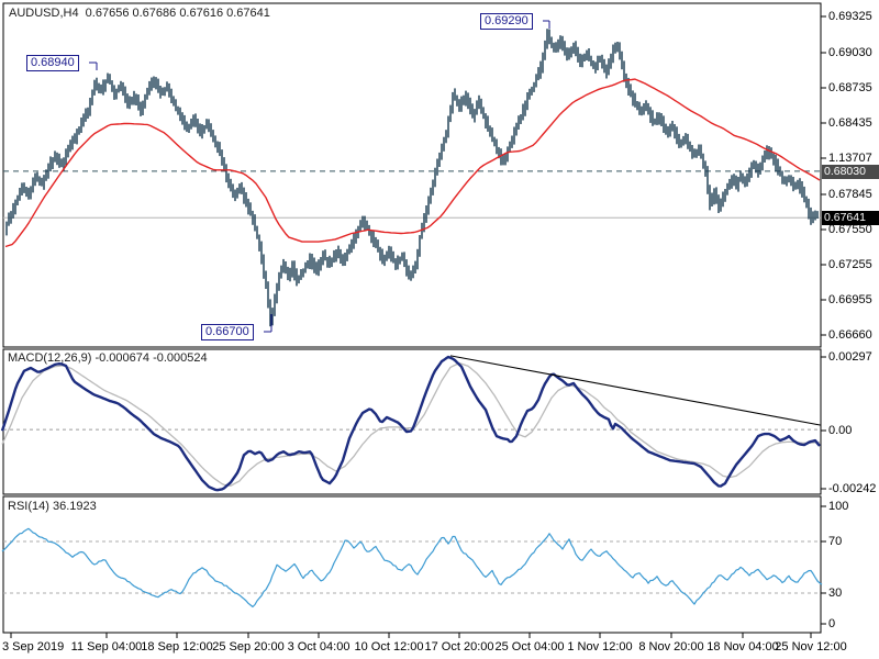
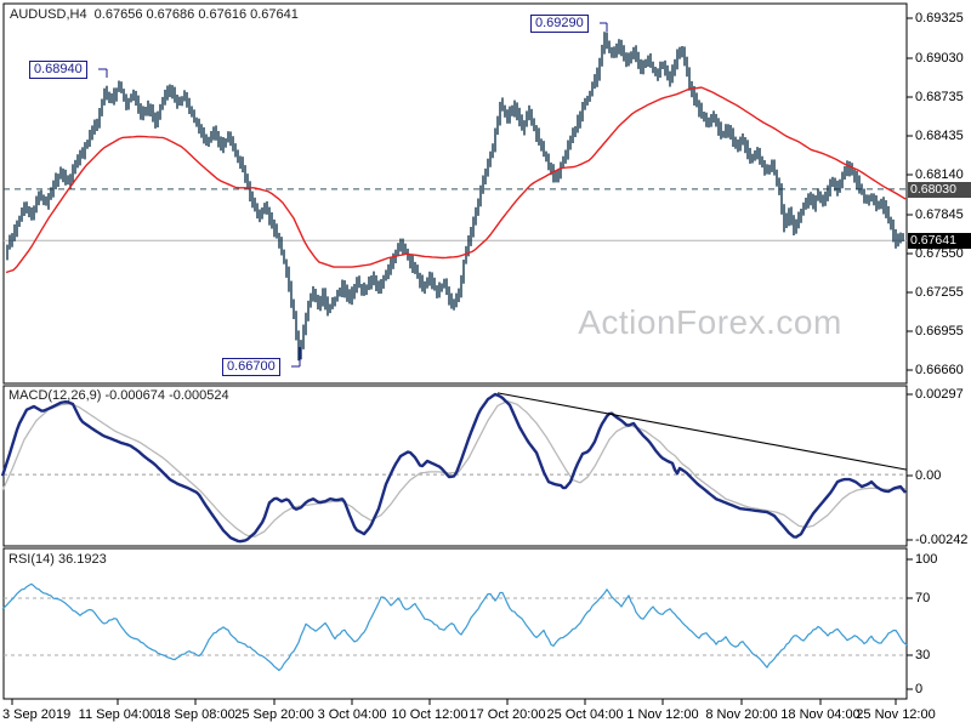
+ ActionForex.com
  AUDUSD,H4 0.67656 0.67686 0.67616 0.67641
  MACD(12,26,9) -0.000674 -0.000524
  RSI(14) 36.1923
  0.69325
  0.69030
  0.68735
  0.68435
- 1.13707
+ 0.68140
  0.67845
  0.67550
  0.67255
  0.66955
  0.66660
  0.00297
  0.00
  -0.00242
  100
  70
  30
  0
  3 Sep 2019
  11 Sep 04:00
- 18 Sep 12:00
+ 18 Sep 08:00
  25 Sep 20:00
  3 Oct 04:00
  10 Oct 12:00
  17 Oct 20:00
  25 Oct 04:00
  1 Nov 12:00
  8 Nov 20:00
  18 Nov 04:00
  25 Nov 12:00
  0.68030
  0.67641
  0.68940
  0.69290
  0.66700
